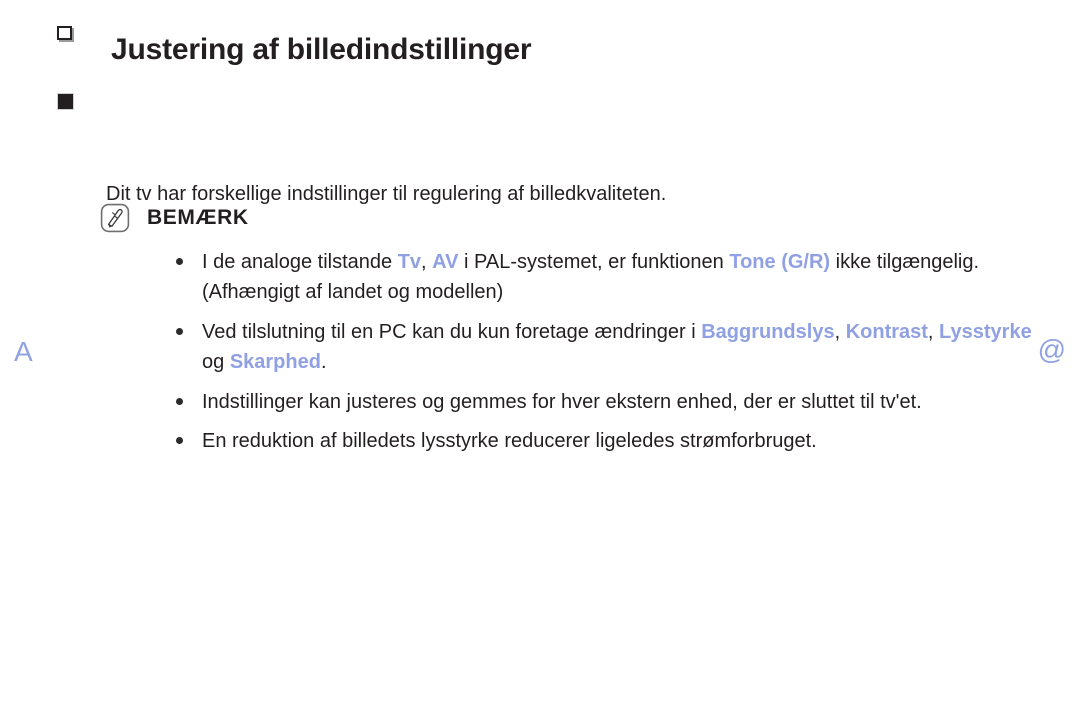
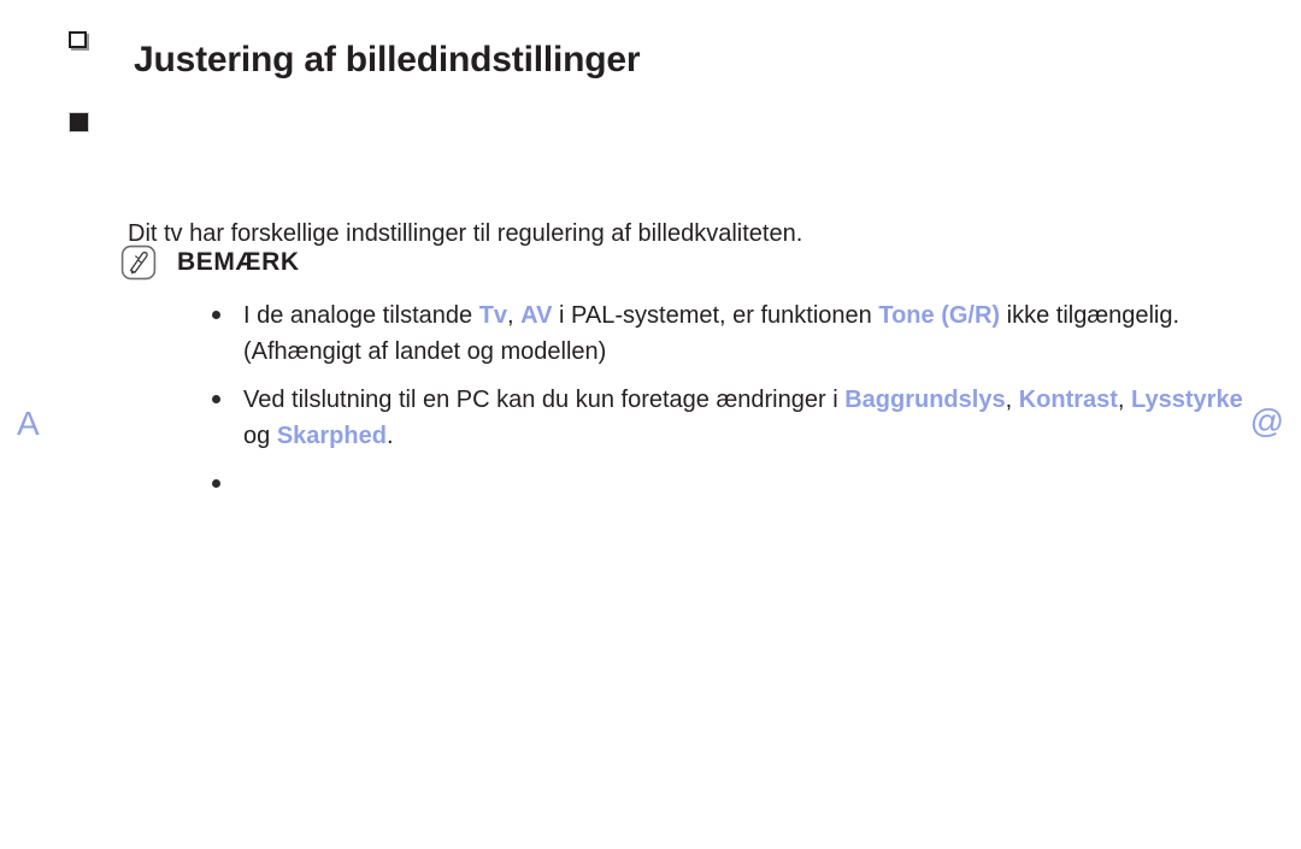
  A
  @
  Justering af billedindstillinger
  Dit tv har forskellige indstillinger til regulering af billedkvaliteten.
  BEMÆRK
  I de analoge tilstande Tv, AV i PAL-systemet, er funktionen Tone (G/R) ikke tilgængelig. (Afhængigt af landet og modellen)
  Ved tilslutning til en PC kan du kun foretage ændringer i Baggrundslys, Kontrast, Lysstyrke og Skarphed.
- Indstillinger kan justeres og gemmes for hver ekstern enhed, der er sluttet til tv'et.
- En reduktion af billedets lysstyrke reducerer ligeledes strømforbruget.
